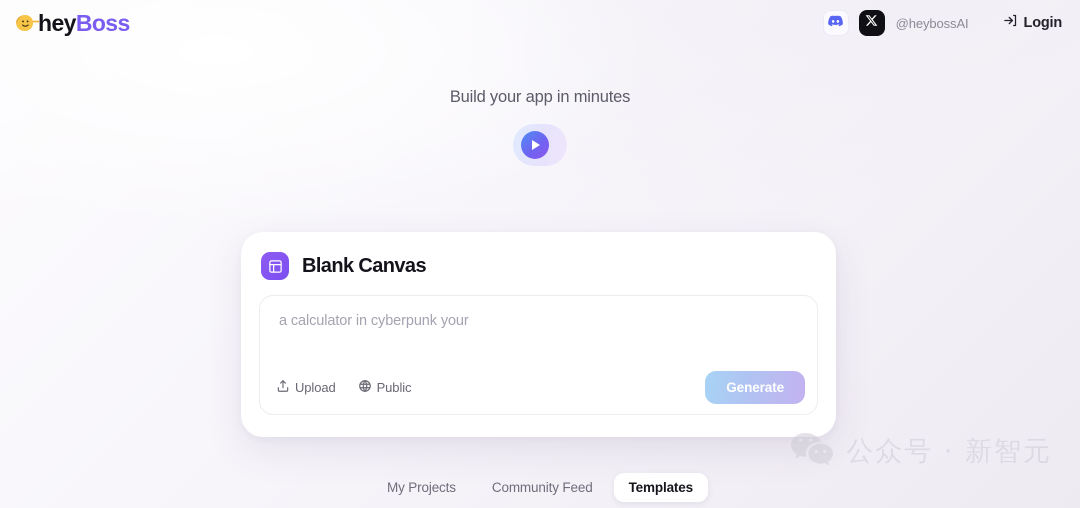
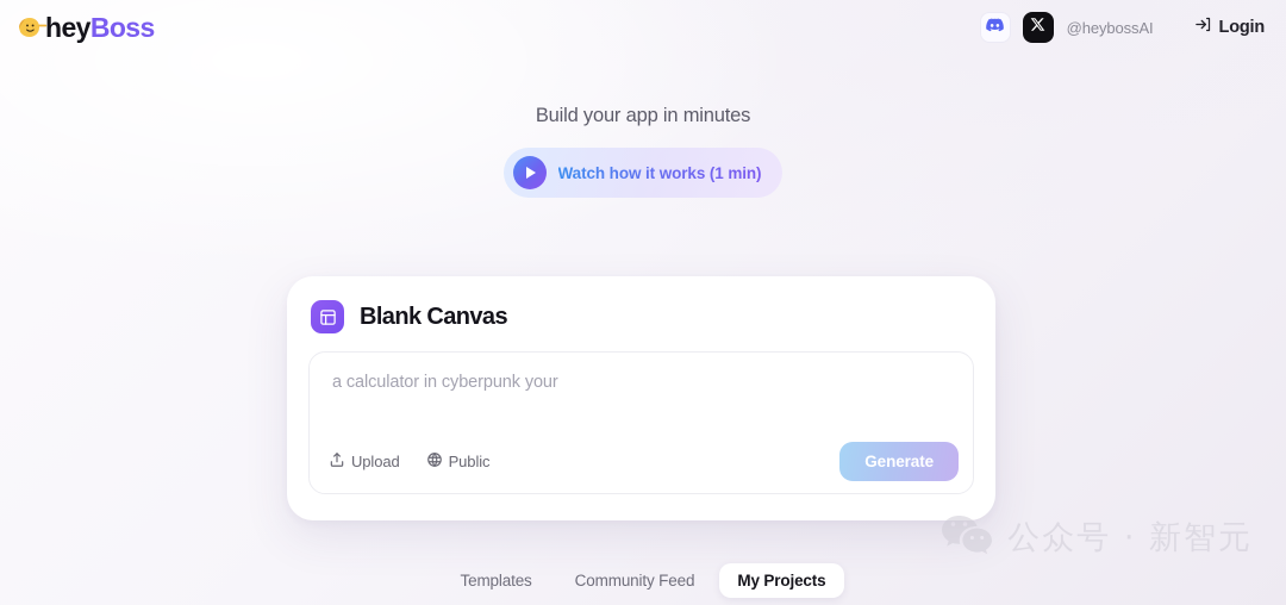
  heyBoss
  @heybossAI
  Login
  Build your app in minutes
+ Watch how it works (1 min)
  Blank Canvas
  a calculator in cyberpunk your
  Upload
  Public
  Generate
- My Projects
+ Templates
  Community Feed
- Templates
+ My Projects
